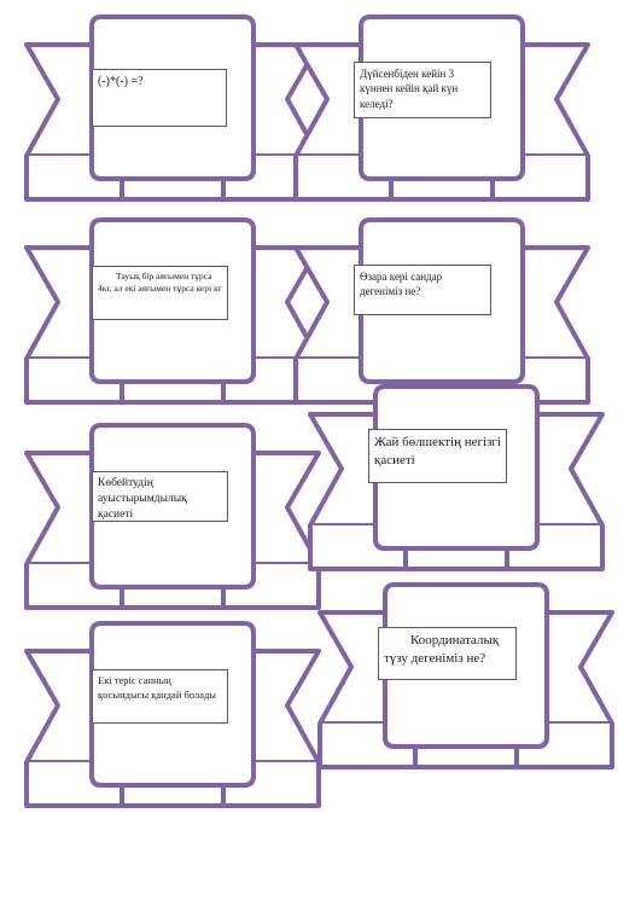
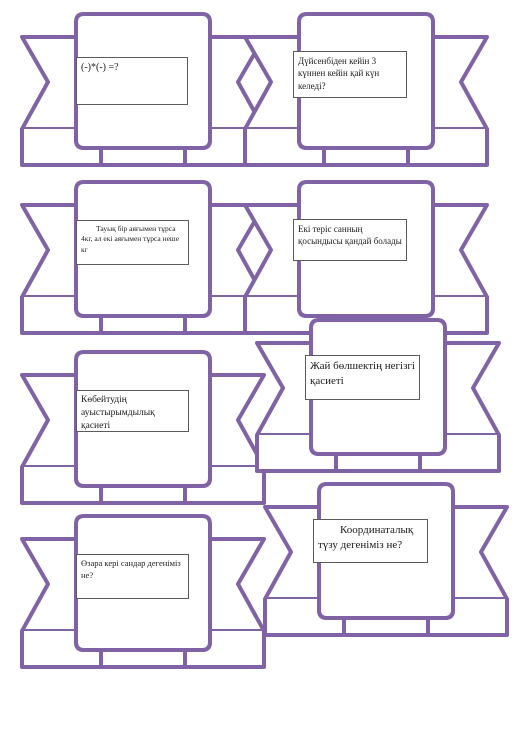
  (-)*(-) =?
  Дүйсенбіден кейін 3 күннен кейін қай күн келеді?
- Тауық бір аяғымен тұрса 4кг, ал екі аяғымен тұрса кері кг
+ Тауық бір аяғымен тұрса 4кг, ал екі аяғымен тұрса неше кг
- Өзара кері сандар дегеніміз не?
+ Екі теріс санның қосындысы қандай болады
  Көбейтудің ауыстырымдылық қасиеті
  Жай бөлшектің негізгі қасиеті
- Екі теріс санның қосындысы қандай болады
+ Өзара кері сандар дегеніміз не?
  Координаталық түзу дегеніміз не?
